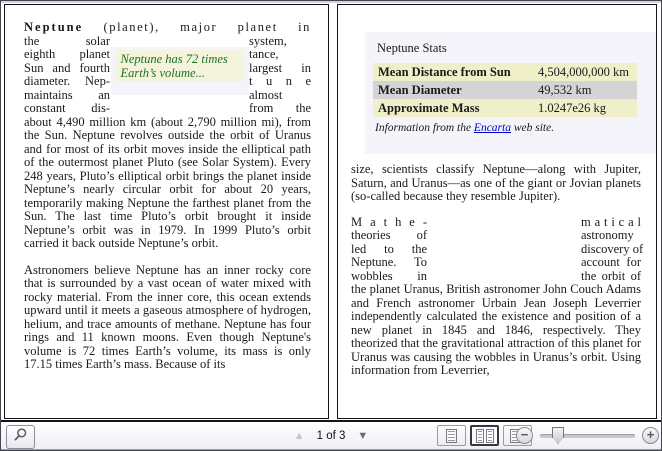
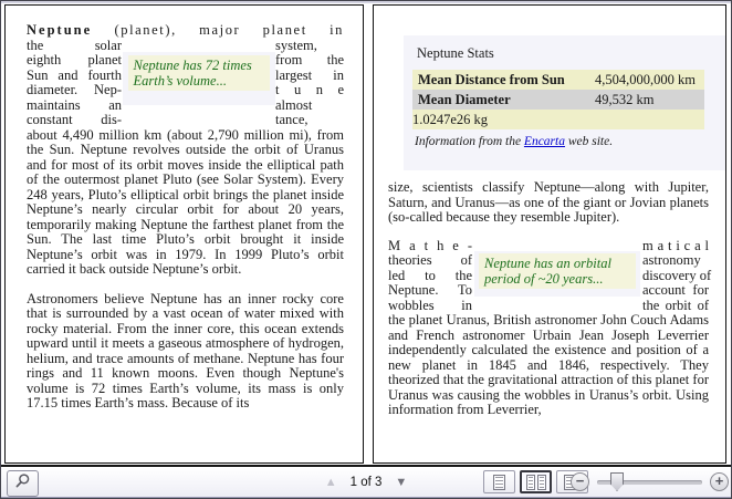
  Neptune (planet), major planet in
  the solar
  eighth planet
  Sun and fourth
  diameter. Nep-
  maintains an
  constant dis-
  Neptune has 72 times Earth’s volume...
  system,
- tance,
+ from the
  largest in
  t u n e
  almost
- from the
+ tance,
  about 4,490 million km (about 2,790 million mi), from the Sun. Neptune revolves outside the orbit of Uranus and for most of its orbit moves inside the elliptical path of the outermost planet Pluto (see Solar System). Every 248 years, Pluto’s elliptical orbit brings the planet inside Neptune’s nearly circular orbit for about 20 years, temporarily making Neptune the farthest planet from the Sun. The last time Pluto’s orbit brought it inside Neptune’s orbit was in 1979. In 1999 Pluto’s orbit carried it back outside Neptune’s orbit.
  Astronomers believe Neptune has an inner rocky core that is surrounded by a vast ocean of water mixed with rocky material. From the inner core, this ocean extends upward until it meets a gaseous atmosphere of hydrogen, helium, and trace amounts of methane. Neptune has four rings and 11 known moons. Even though Neptune's volume is 72 times Earth’s volume, its mass is only 17.15 times Earth’s mass. Because of its
  Neptune Stats
  Mean Distance from Sun
  4,504,000,000 km
  Mean Diameter
  49,532 km
- Approximate Mass
  1.0247e26 kg
  Information from the Encarta web site.
  size, scientists classify Neptune—along with Jupiter, Saturn, and Uranus—as one of the giant or Jovian planets (so-called because they resemble Jupiter).
  M a t h e -
  theories of
  led to the
  Neptune. To
  wobbles in
+ Neptune has an orbital period of ~20 years...
  m a t i c a l
  astronomy
  discovery of
  account for
  the orbit of
  the planet Uranus, British astronomer John Couch Adams and French astronomer Urbain Jean Joseph Leverrier independently calculated the existence and position of a new planet in 1845 and 1846, respectively. They theorized that the gravitational attraction of this planet for Uranus was causing the wobbles in Uranus’s orbit. Using information from Leverrier,
  ▲
  1 of 3
  ▼
  −
  +
